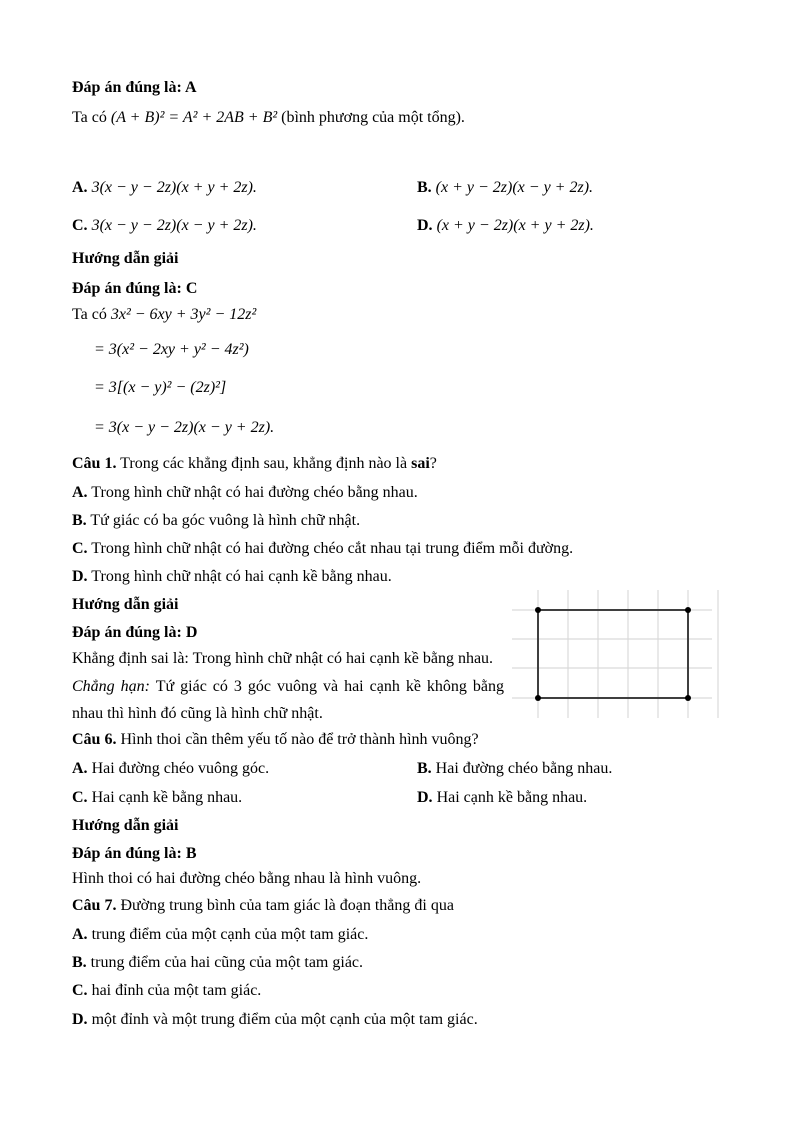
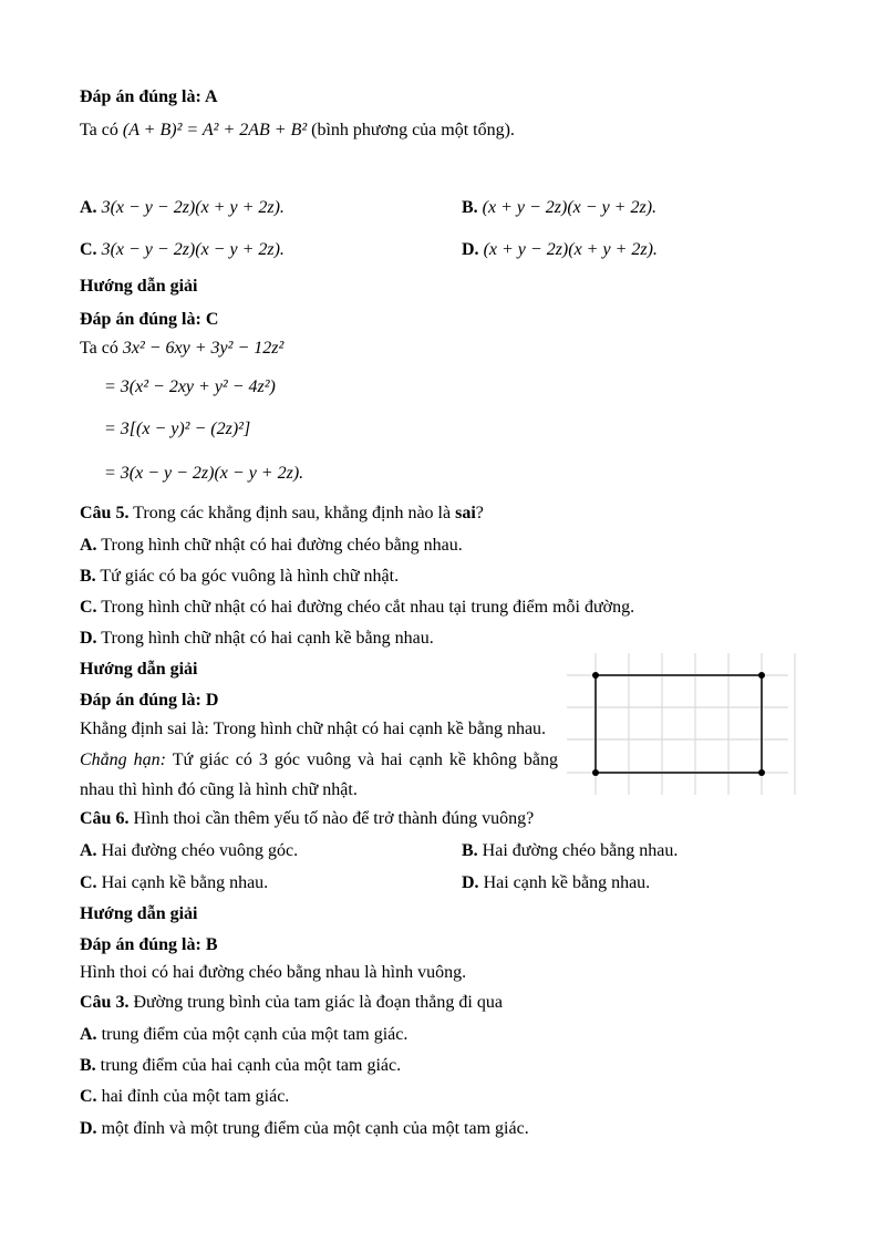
  Đáp án đúng là: A
  Ta có (A + B)² = A² + 2AB + B² (bình phương của một tổng).
  A. 3(x − y − 2z)(x + y + 2z).
  B. (x + y − 2z)(x − y + 2z).
  C. 3(x − y − 2z)(x − y + 2z).
  D. (x + y − 2z)(x + y + 2z).
  Hướng dẫn giải
  Đáp án đúng là: C
  Ta có 3x² − 6xy + 3y² − 12z²
  = 3(x² − 2xy + y² − 4z²)
  = 3[(x − y)² − (2z)²]
  = 3(x − y − 2z)(x − y + 2z).
- Câu 1. Trong các khẳng định sau, khẳng định nào là sai?
+ Câu 5. Trong các khẳng định sau, khẳng định nào là sai?
  A. Trong hình chữ nhật có hai đường chéo bằng nhau.
  B. Tứ giác có ba góc vuông là hình chữ nhật.
  C. Trong hình chữ nhật có hai đường chéo cắt nhau tại trung điểm mỗi đường.
  D. Trong hình chữ nhật có hai cạnh kề bằng nhau.
  Hướng dẫn giải
  Đáp án đúng là: D
  Khẳng định sai là: Trong hình chữ nhật có hai cạnh kề bằng nhau.
  Chẳng hạn: Tứ giác có 3 góc vuông và hai cạnh kề không bằng nhau thì hình đó cũng là hình chữ nhật.
- Câu 6. Hình thoi cần thêm yếu tố nào để trở thành hình vuông?
+ Câu 6. Hình thoi cần thêm yếu tố nào để trở thành đúng vuông?
  A. Hai đường chéo vuông góc.
  B. Hai đường chéo bằng nhau.
  C. Hai cạnh kề bằng nhau.
  D. Hai cạnh kề bằng nhau.
  Hướng dẫn giải
  Đáp án đúng là: B
  Hình thoi có hai đường chéo bằng nhau là hình vuông.
- Câu 7. Đường trung bình của tam giác là đoạn thẳng đi qua
+ Câu 3. Đường trung bình của tam giác là đoạn thẳng đi qua
  A. trung điểm của một cạnh của một tam giác.
- B. trung điểm của hai cũng của một tam giác.
+ B. trung điểm của hai cạnh của một tam giác.
  C. hai đỉnh của một tam giác.
  D. một đỉnh và một trung điểm của một cạnh của một tam giác.
